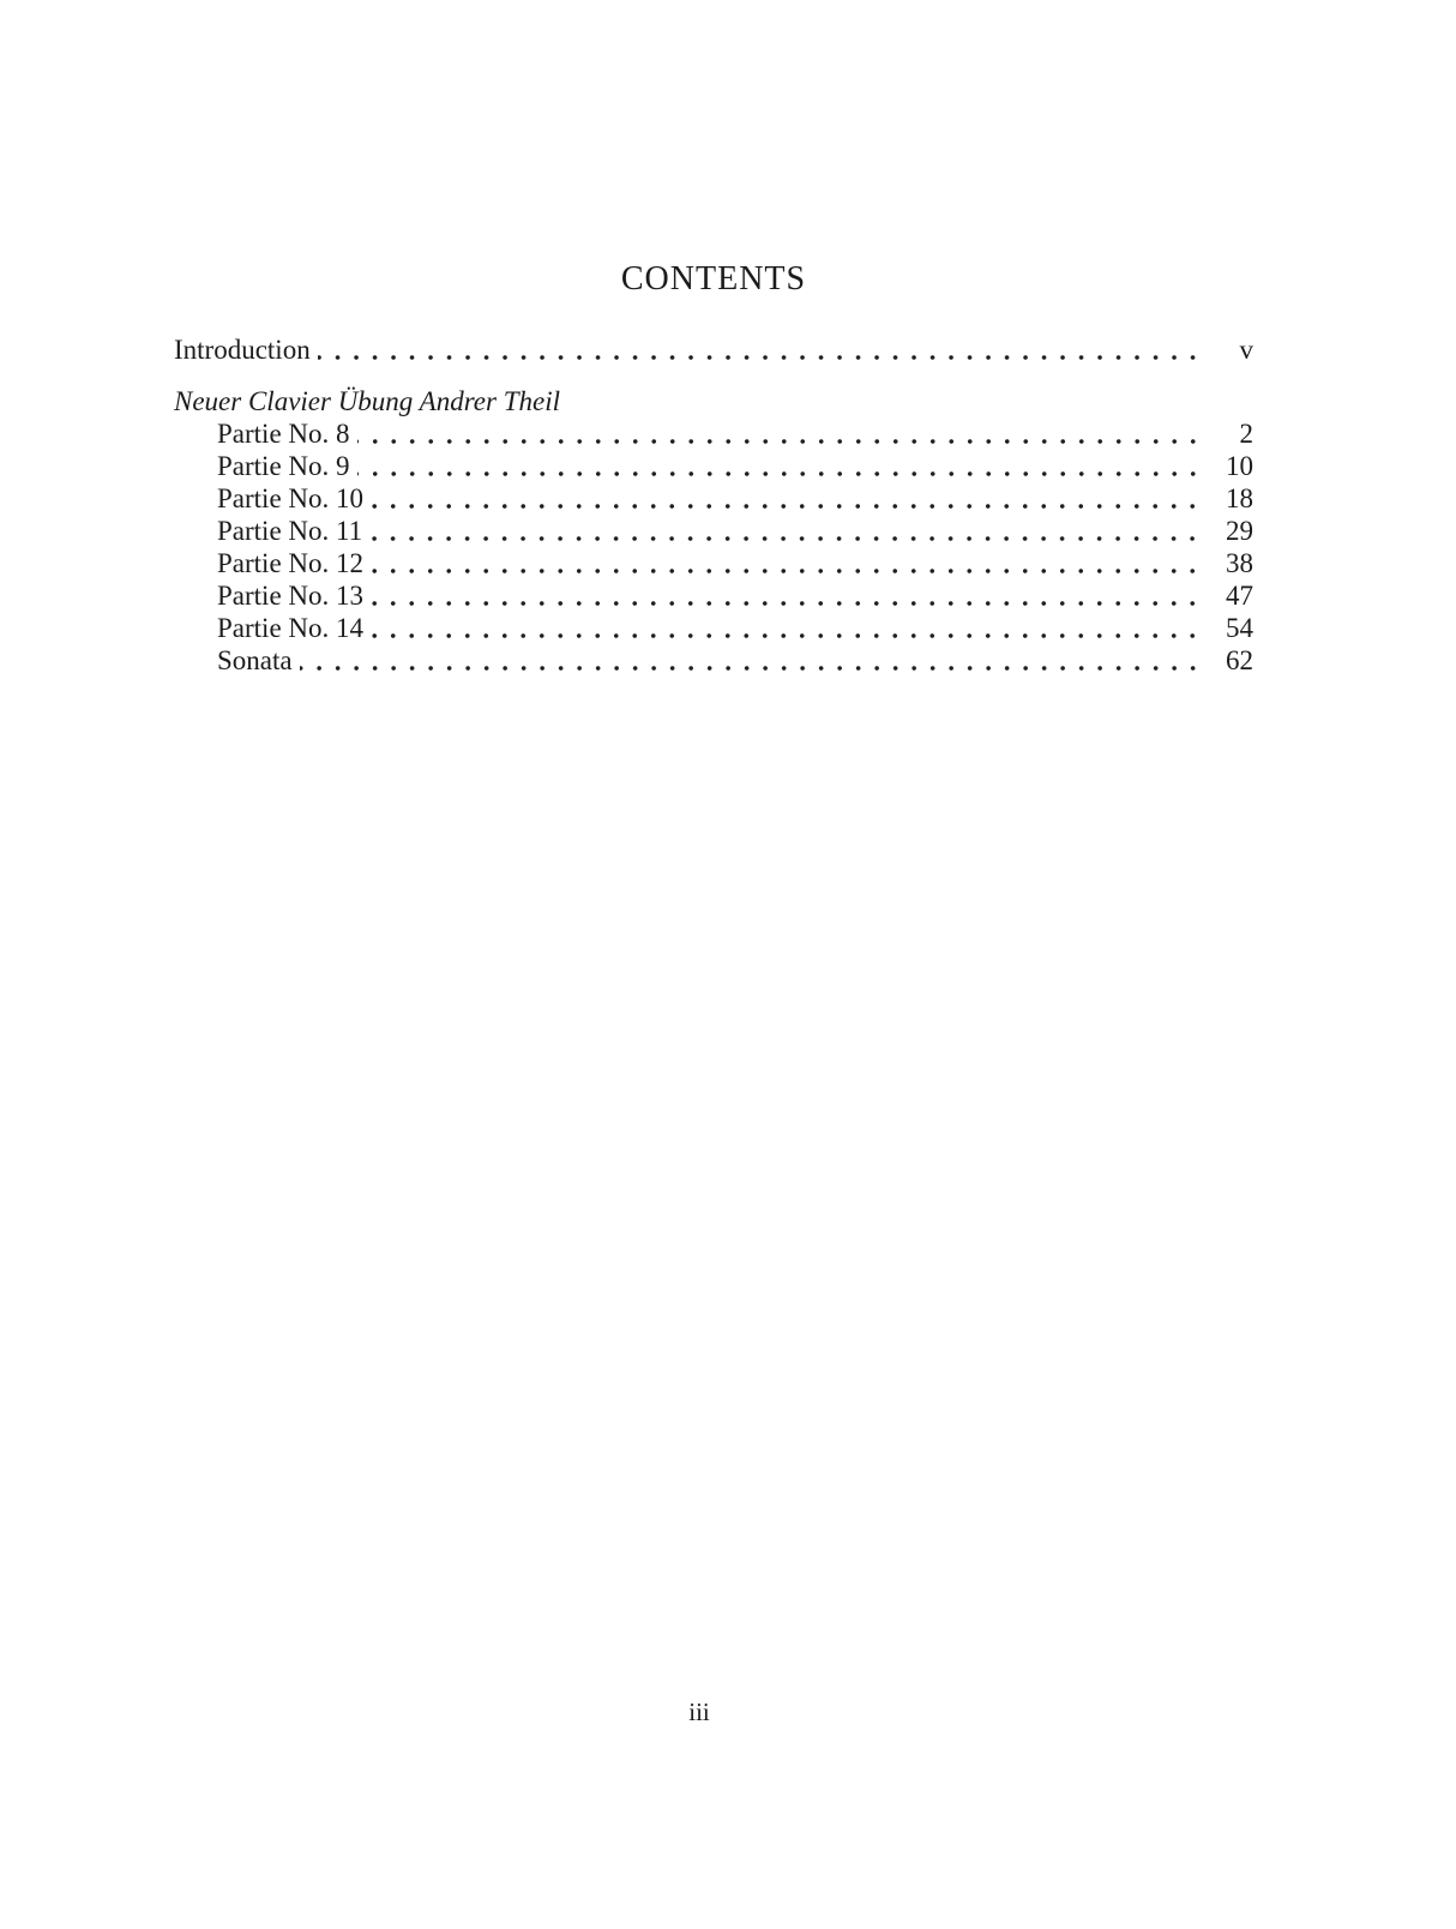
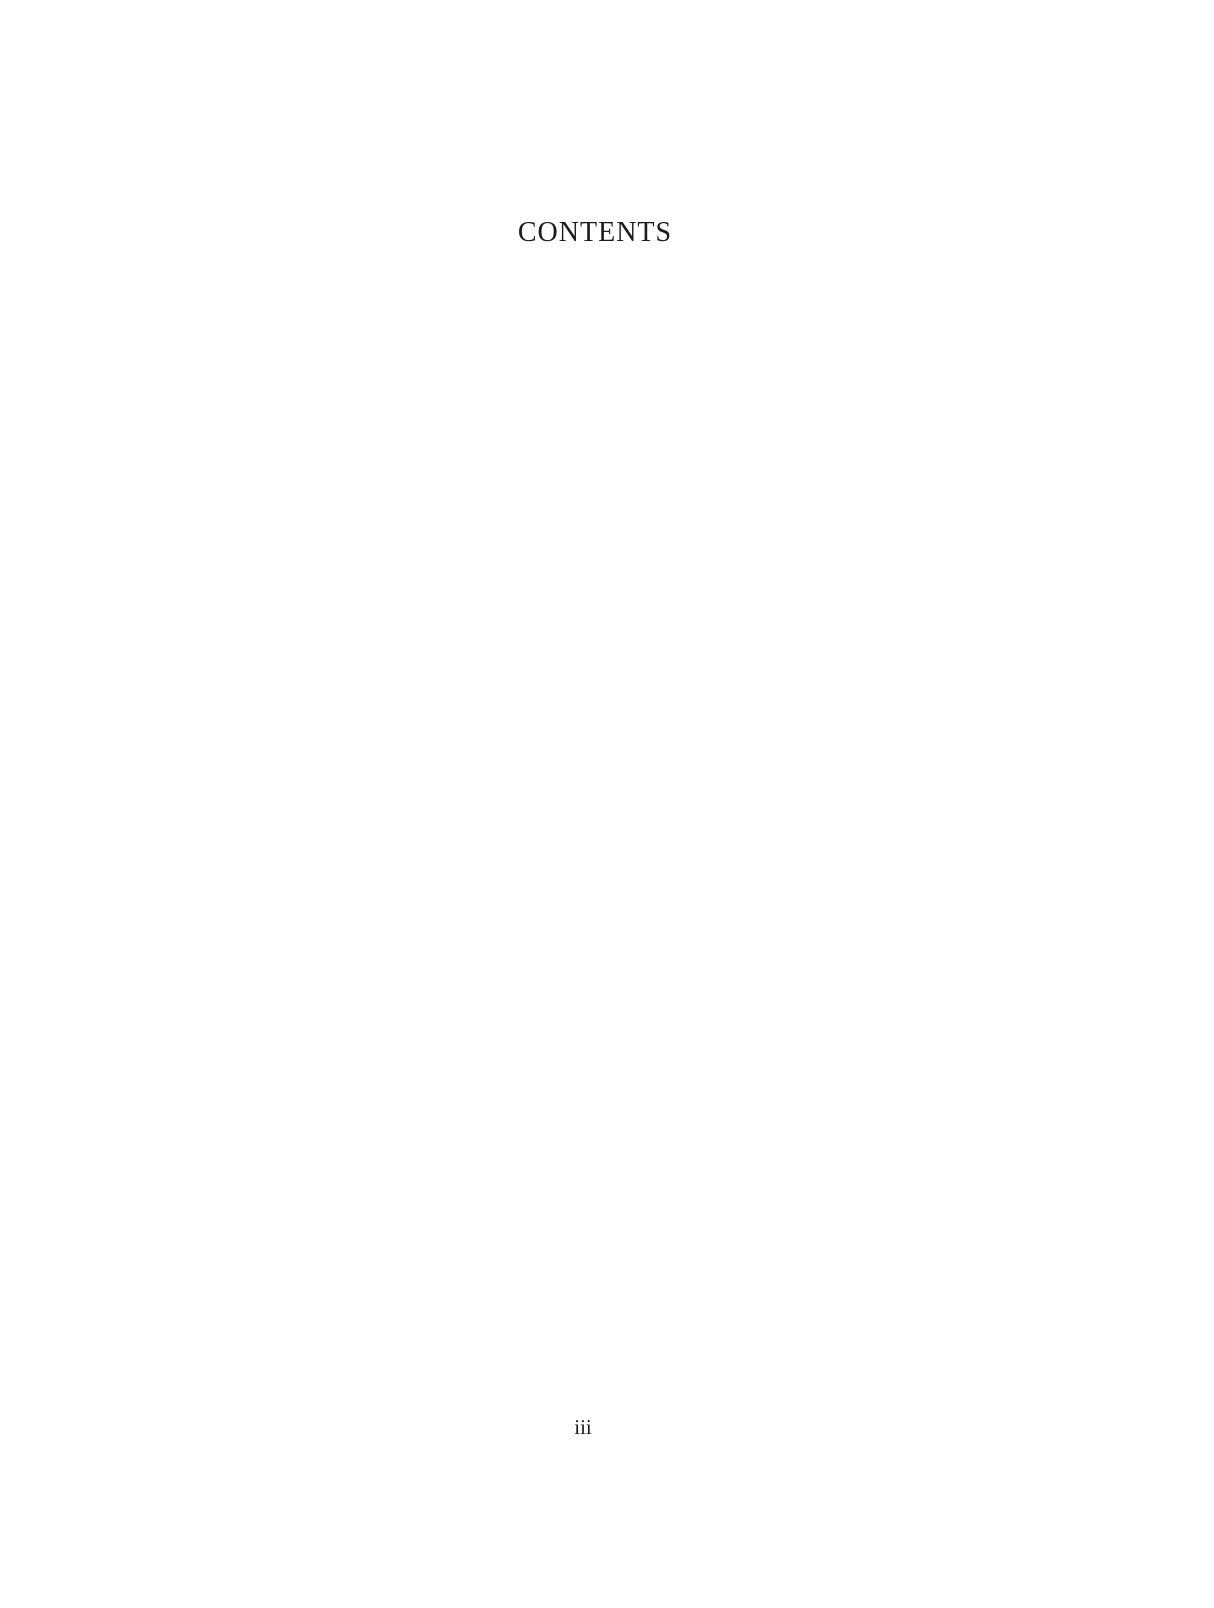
  CONTENTS
- Introduction
- v
- Neuer Clavier Übung Andrer Theil
- Partie No. 8
- 2
- Partie No. 9
- 10
- Partie No. 10
- 18
- Partie No. 11
- 29
- Partie No. 12
- 38
- Partie No. 13
- 47
- Partie No. 14
- 54
- Sonata
- 62
  iii
